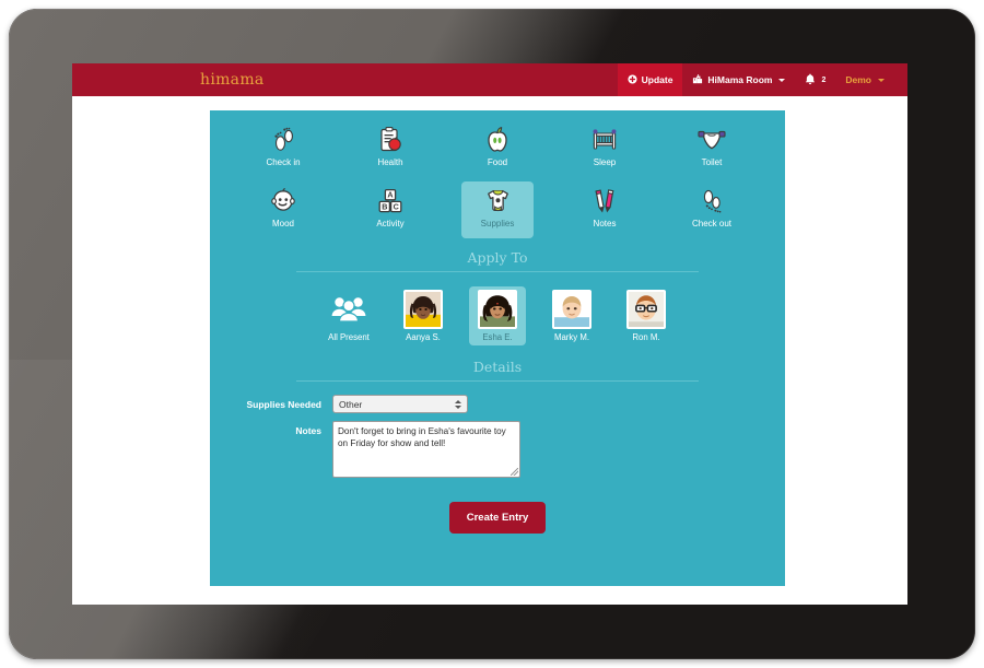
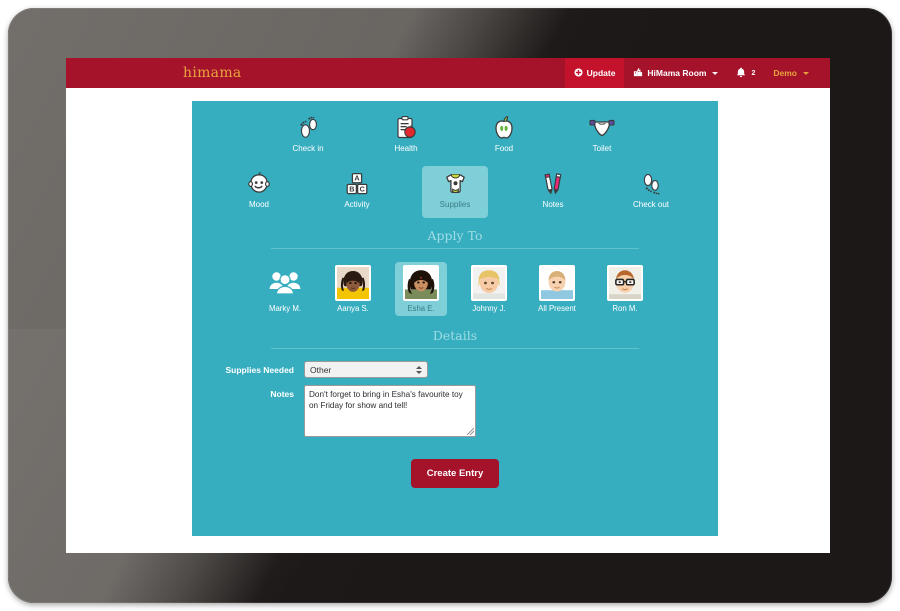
  himama
  Update
  HiMama Room
  Demo
  Check in
  Health
  Food
- Sleep
  Toilet
  Mood
  A
  B
  C
  Activity
  Supplies
  Notes
  Check out
  Apply To
- All Present
+ Marky M.
  Aanya S.
  Esha E.
+ Johnny J.
- Marky M.
+ All Present
  Ron M.
  Details
  Supplies Needed
  Other
  Notes
  Don't forget to bring in Esha's favourite toy on Friday for show and tell!
  Create Entry
